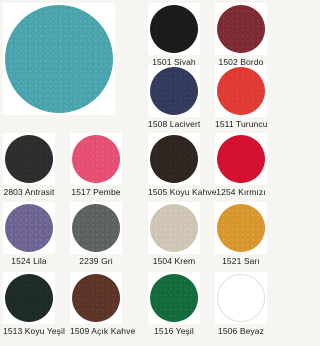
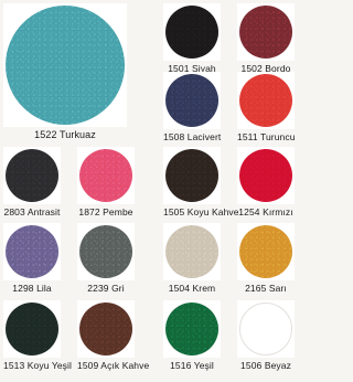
+ 1522 Turkuaz
  1501 Siyah
  1502 Bordo
  1508 Lacivert
  1511 Turuncu
  2803 Antrasit
- 1517 Pembe
+ 1872 Pembe
  1505 Koyu Kahv
  1254 Kırmızı
- 1524 Lila
+ 1298 Lila
  2239 Gri
  1504 Krem
- 1521 Sarı
+ 2165 Sarı
  1513 Koyu Yeşil
  1509 Açık Kahve
  1516 Yeşil
  1506 Beyaz
